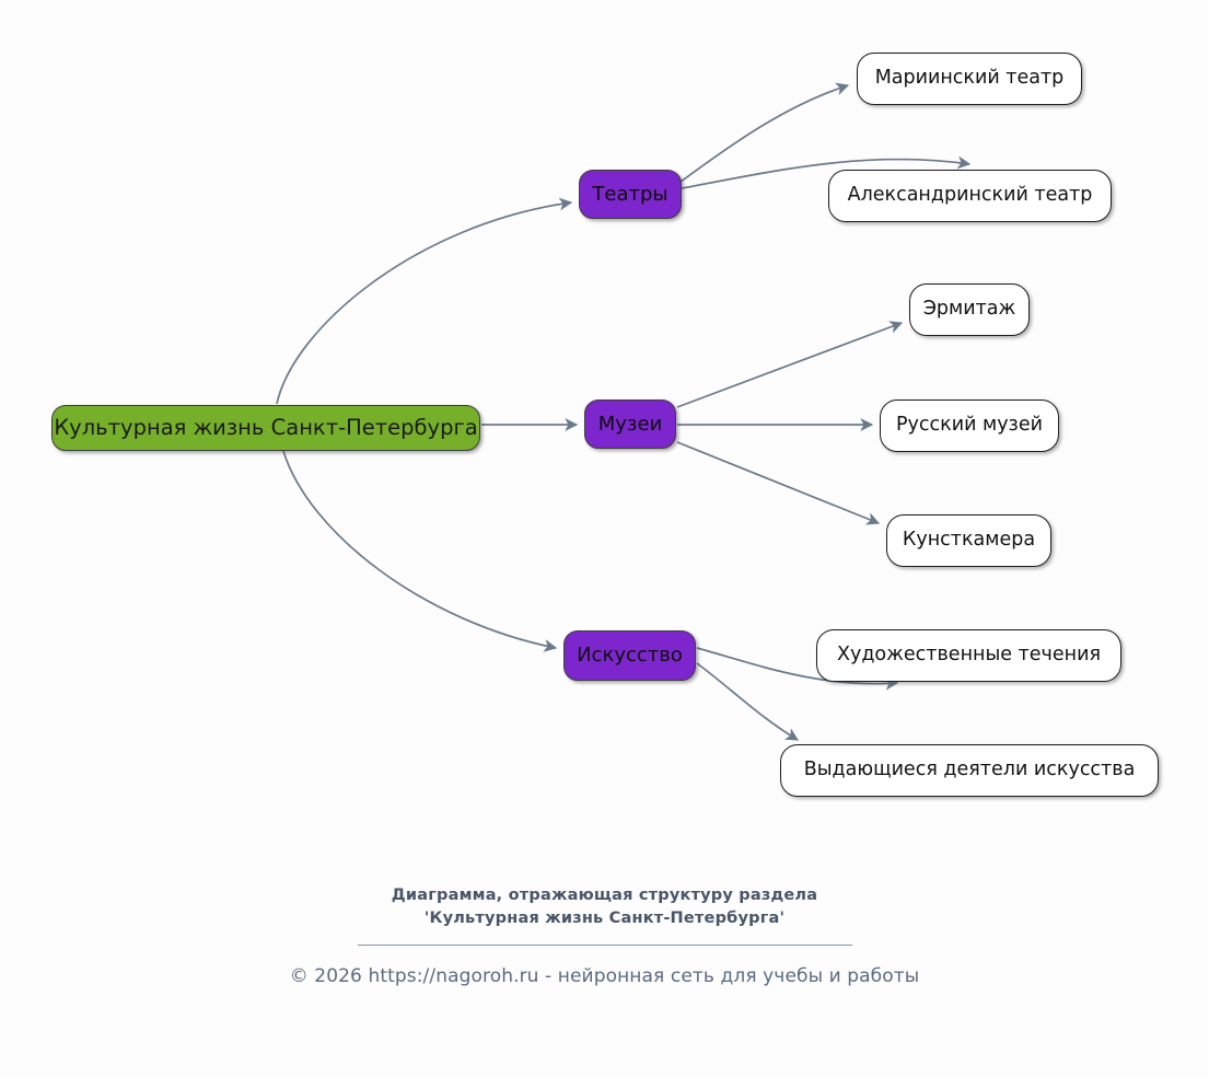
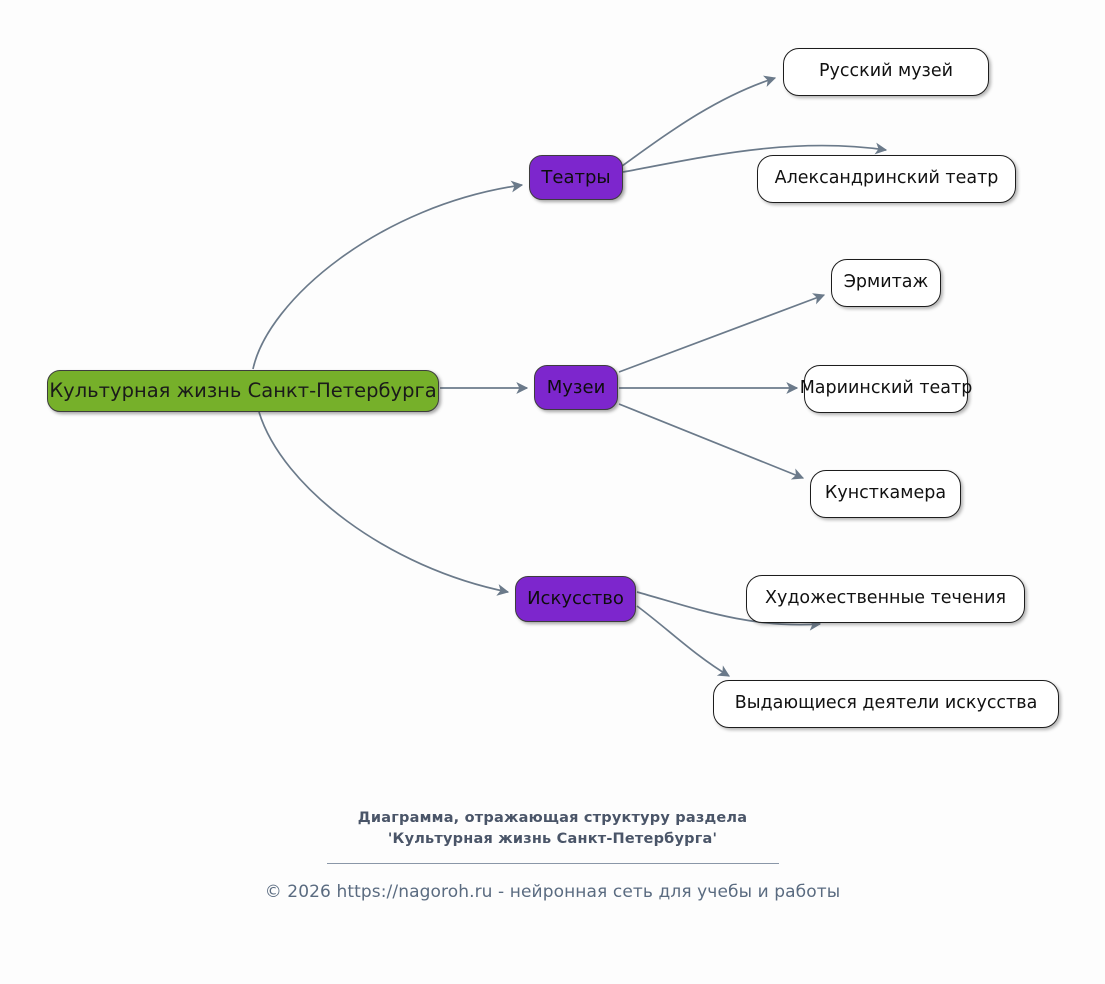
  Культурная жизнь Санкт-Петербурга
  Театры
- Мариинский театр
+ Русский музей
  Александринский театр
  Музеи
  Эрмитаж
- Русский музей
+ Мариинский театр
  Кунсткамера
  Искусство
  Художественные течения
  Выдающиеся деятели искусства
  Диаграмма, отражающая структуру раздела
  'Культурная жизнь Санкт-Петербурга'
  © 2026 https://nagoroh.ru - нейронная сеть для учебы и работы
